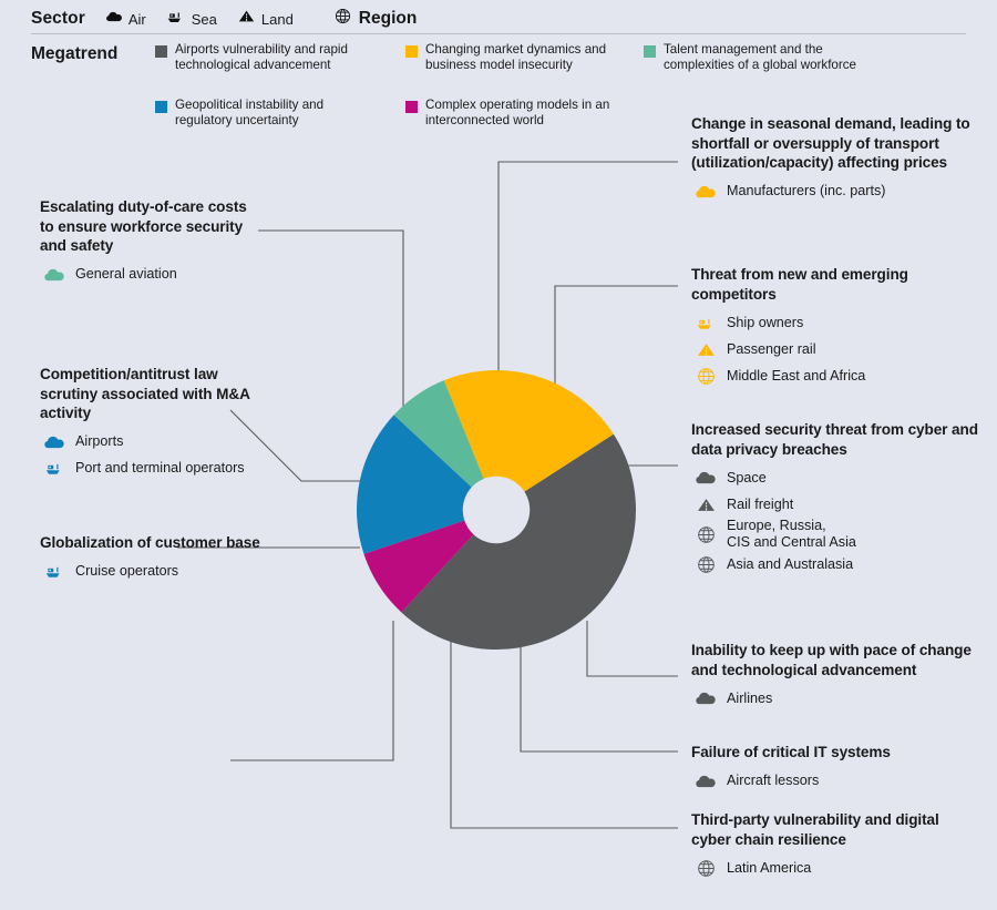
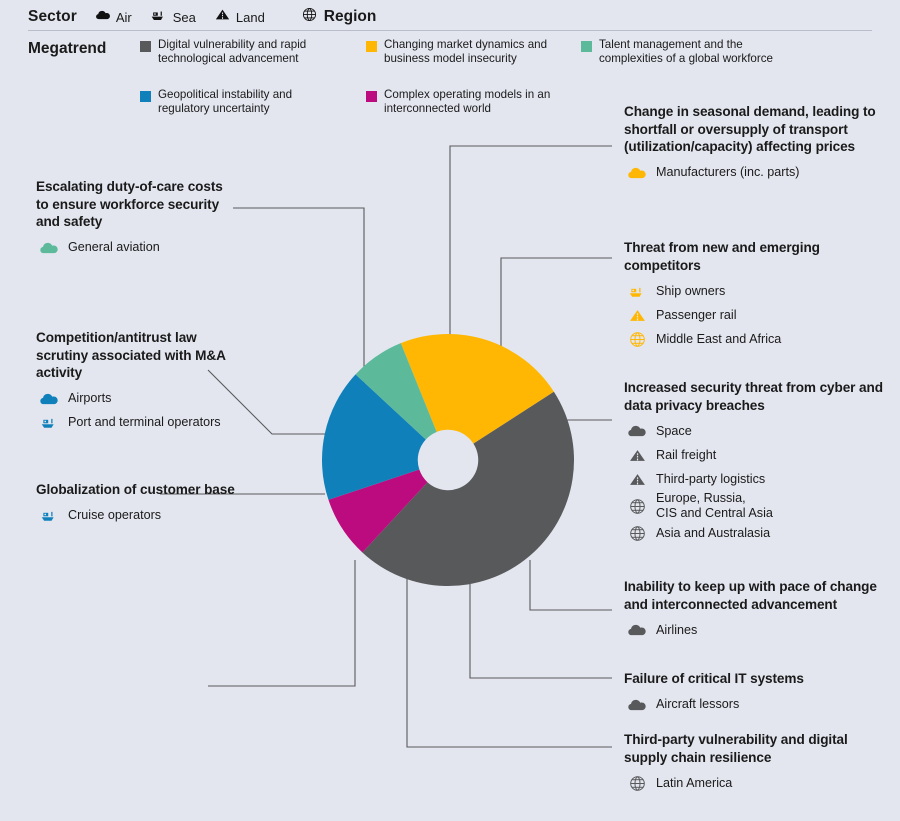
  Sector
  Air
  Sea
  Land
  Region
  Megatrend
- Airports vulnerability and rapid technological advancement
+ Digital vulnerability and rapid technological advancement
  Geopolitical instability and regulatory uncertainty
  Changing market dynamics and business model insecurity
  Complex operating models in an interconnected world
  Talent management and the complexities of a global workforce
  Change in seasonal demand, leading to shortfall or oversupply of transport (utilization/capacity) affecting prices
  Manufacturers (inc. parts)
  Threat from new and emerging competitors
  Ship owners
  Passenger rail
  Middle East and Africa
  Increased security threat from cyber and data privacy breaches
  Space
  Rail freight
+ Third-party logistics
  Europe, Russia,
  CIS and Central Asia
  Asia and Australasia
- Inability to keep up with pace of change and technological advancement
+ Inability to keep up with pace of change and interconnected advancement
  Airlines
  Failure of critical IT systems
  Aircraft lessors
- Third-party vulnerability and digital cyber chain resilience
+ Third-party vulnerability and digital supply chain resilience
  Latin America
  Escalating duty-of-care costs to ensure workforce security and safety
  General aviation
  Competition/antitrust law scrutiny associated with M&A activity
  Airports
  Port and terminal operators
  Globalization of customer base
  Cruise operators
